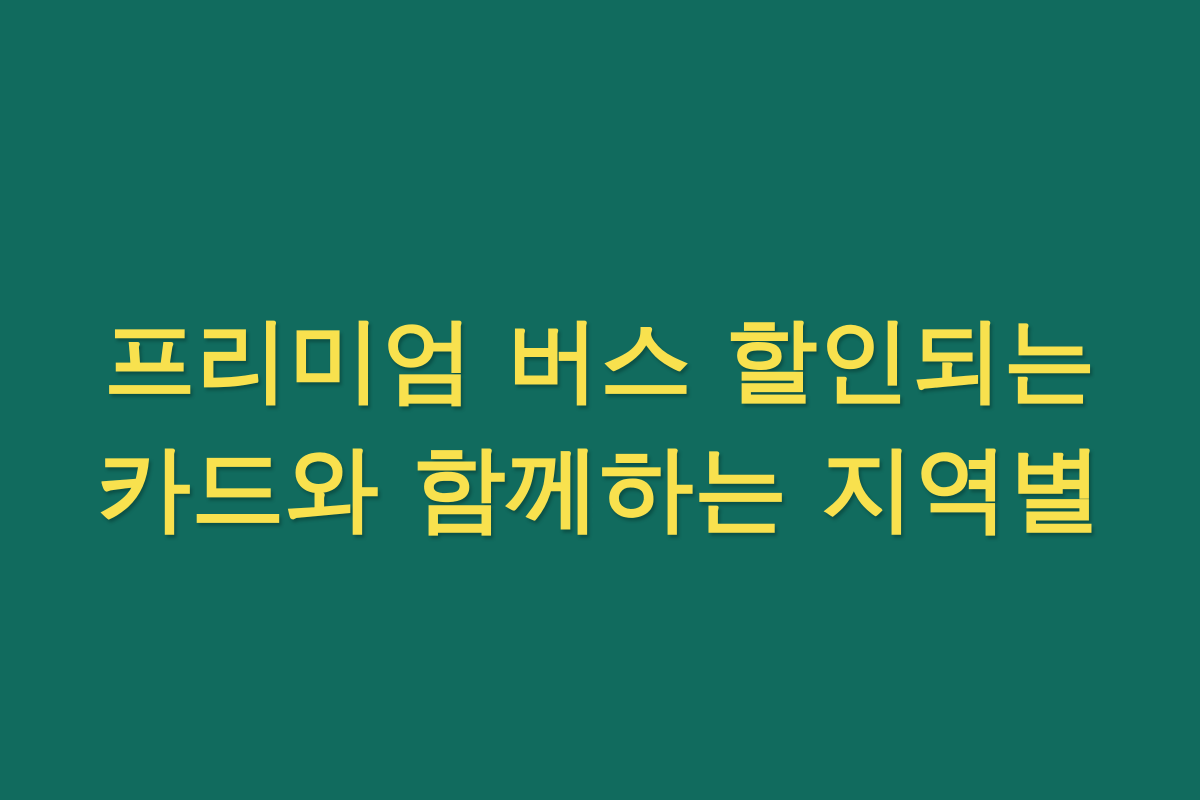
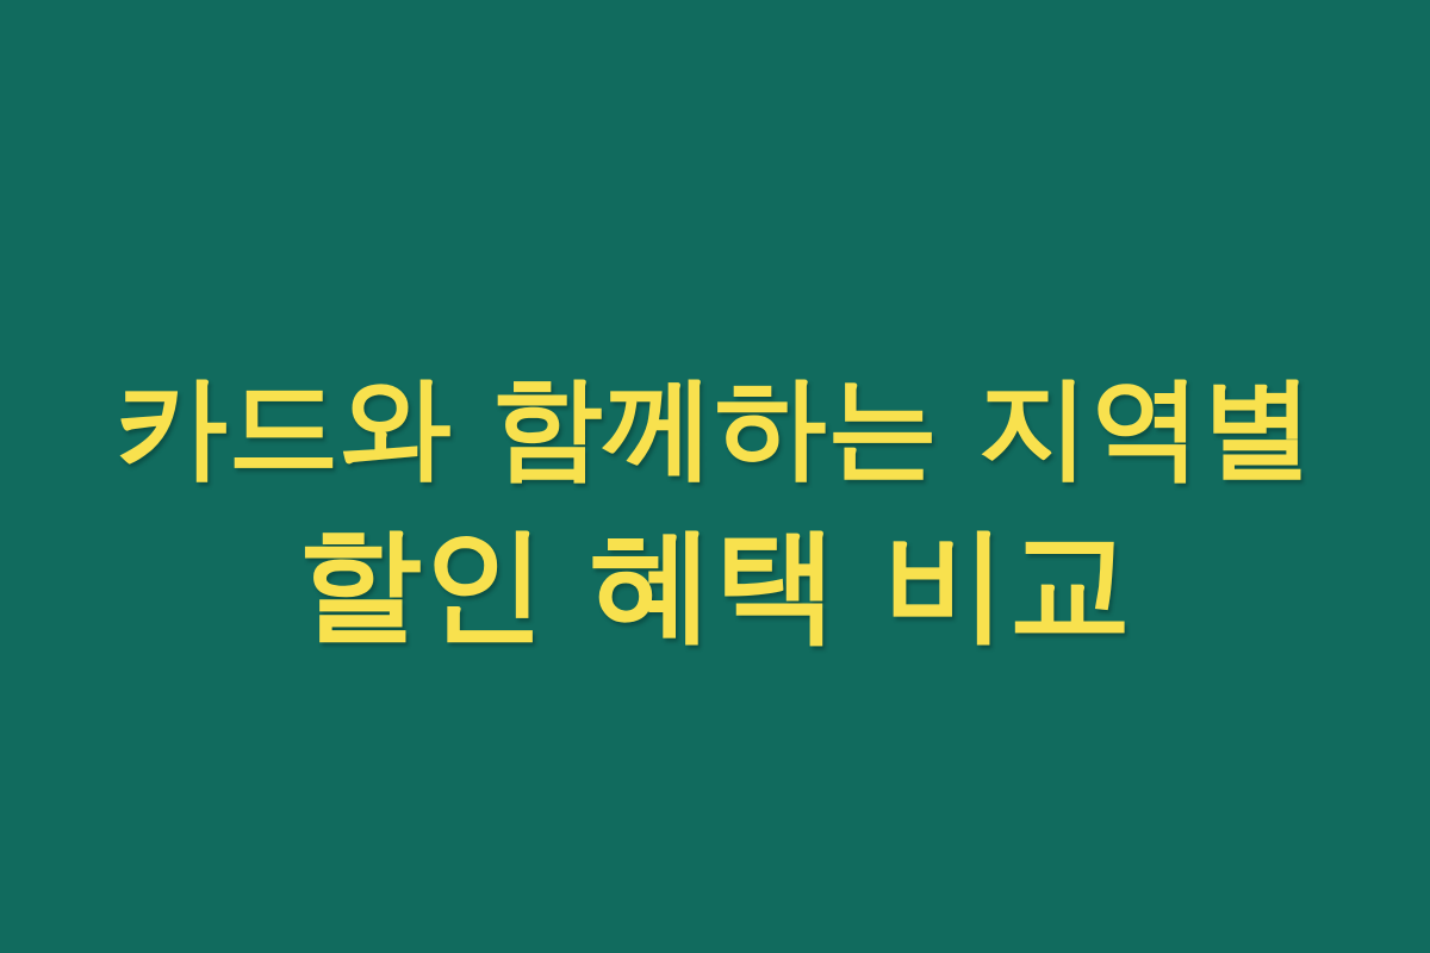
- 프리미엄 버스 할인되는
  카드와 함께하는 지역별
+ 할인 혜택 비교
